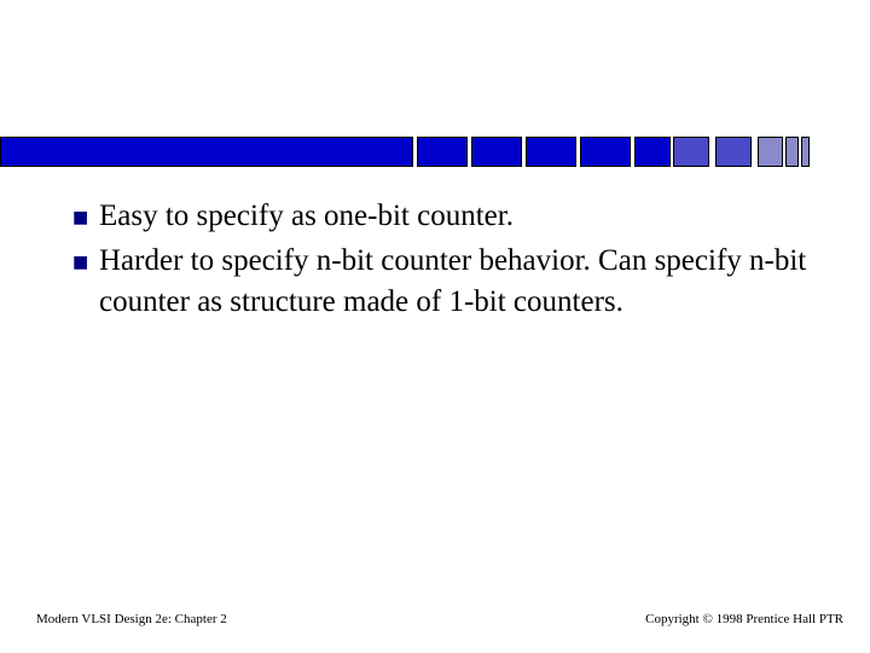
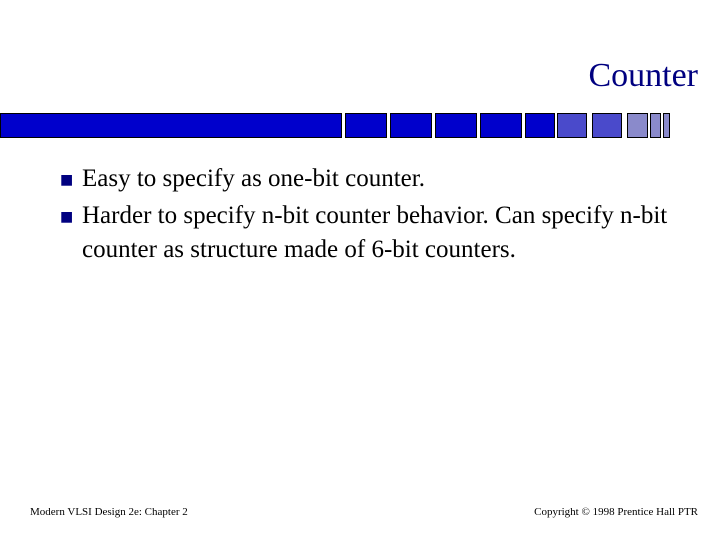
+ Counter
  ■
  Easy to specify as one-bit counter.
  ■
- Harder to specify n-bit counter behavior. Can specify n-bit counter as structure made of 1-bit counters.
+ Harder to specify n-bit counter behavior. Can specify n-bit counter as structure made of 6-bit counters.
  Modern VLSI Design 2e: Chapter 2
  Copyright © 1998 Prentice Hall PTR
